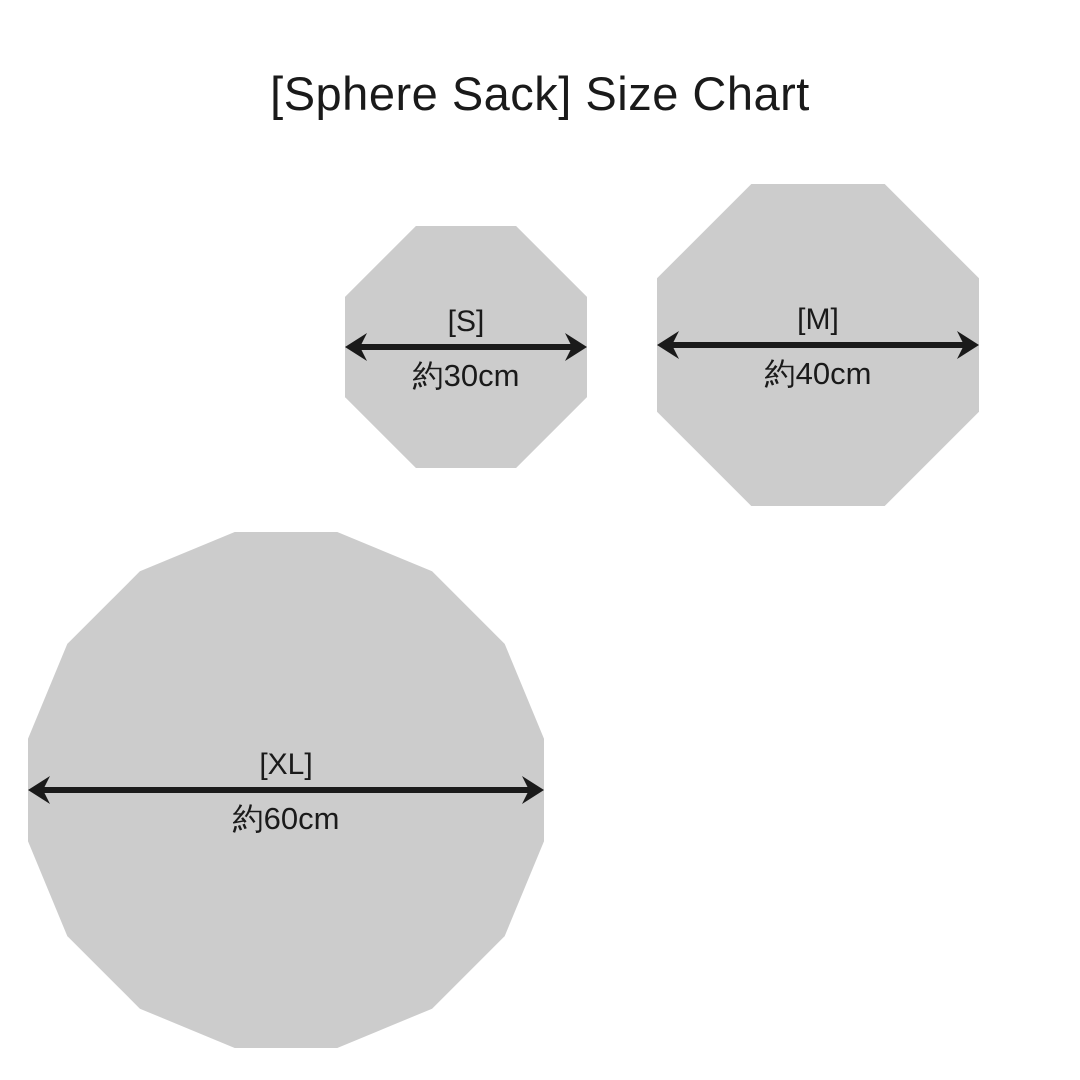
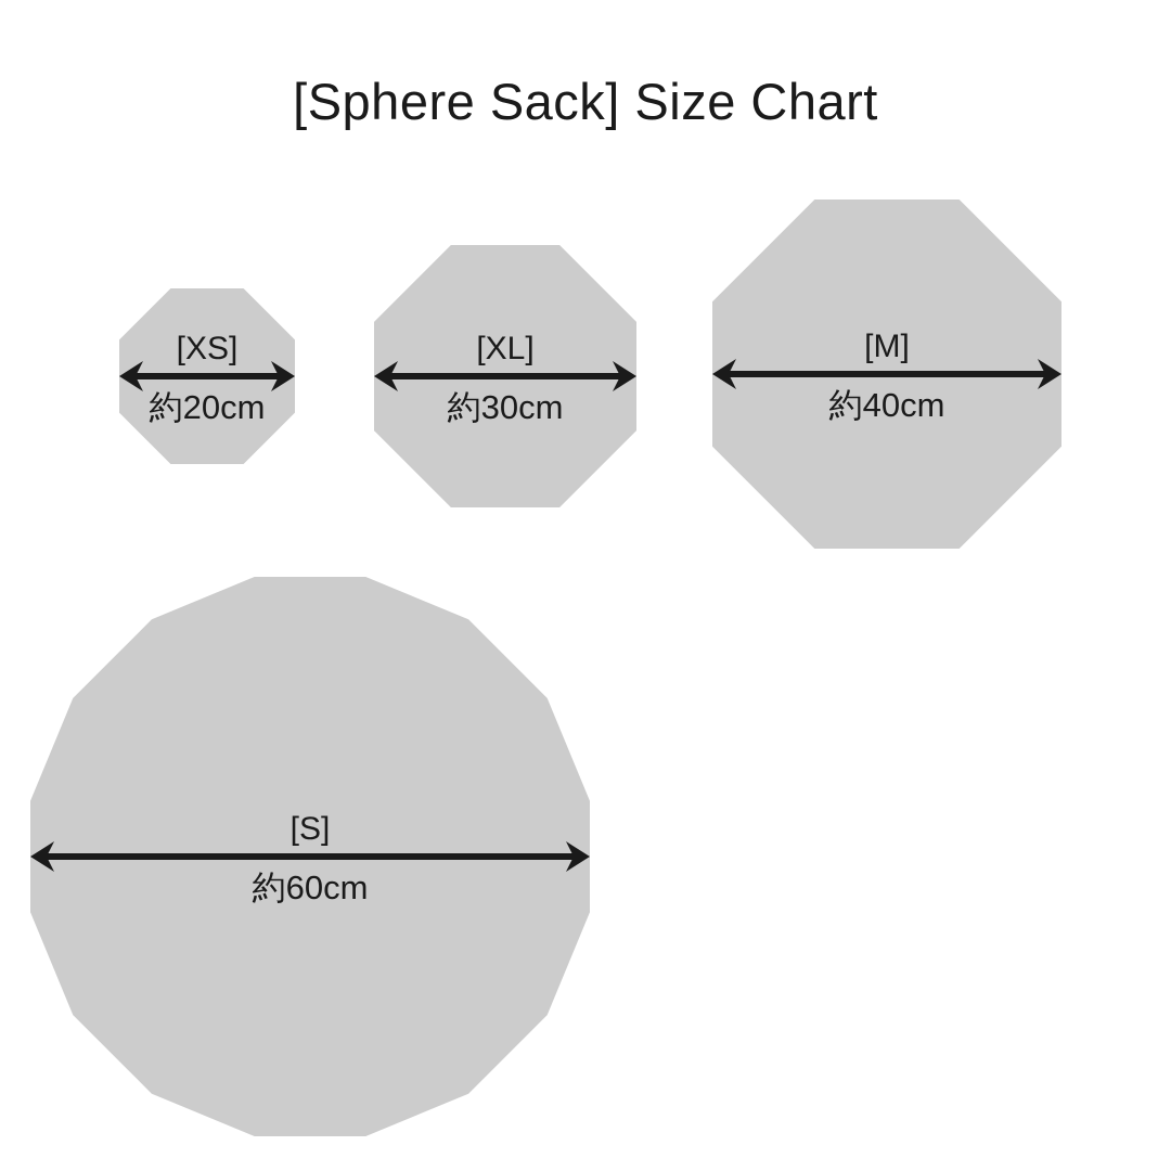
  [Sphere Sack] Size Chart
+ [XS]
+ 約20cm
- [S]
+ [XL]
  約30cm
  [M]
  約40cm
- [XL]
+ [S]
  約60cm
